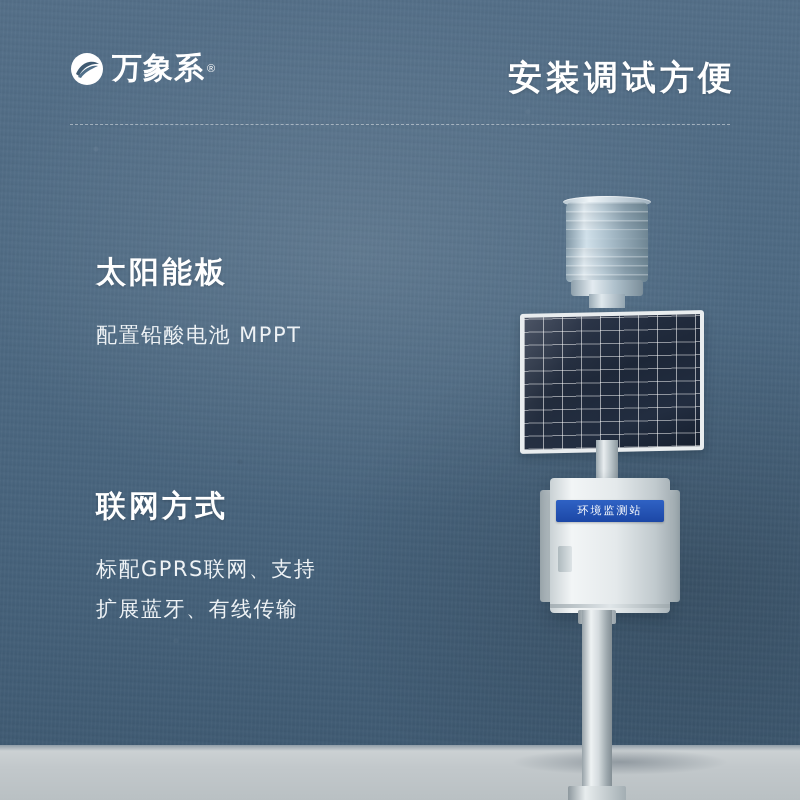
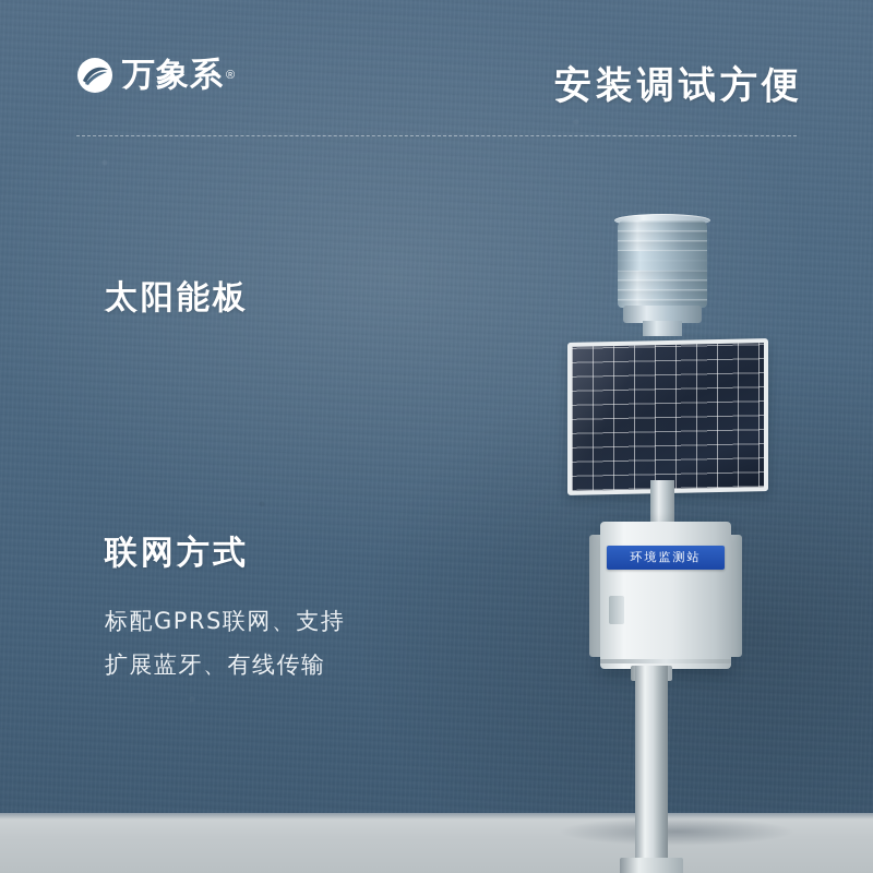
  万象系
  ®
  安装调试方便
  太阳能板
- 配置铅酸电池 MPPT
  联网方式
  标配GPRS联网、支持
  扩展蓝牙、有线传输
  环境监测站
